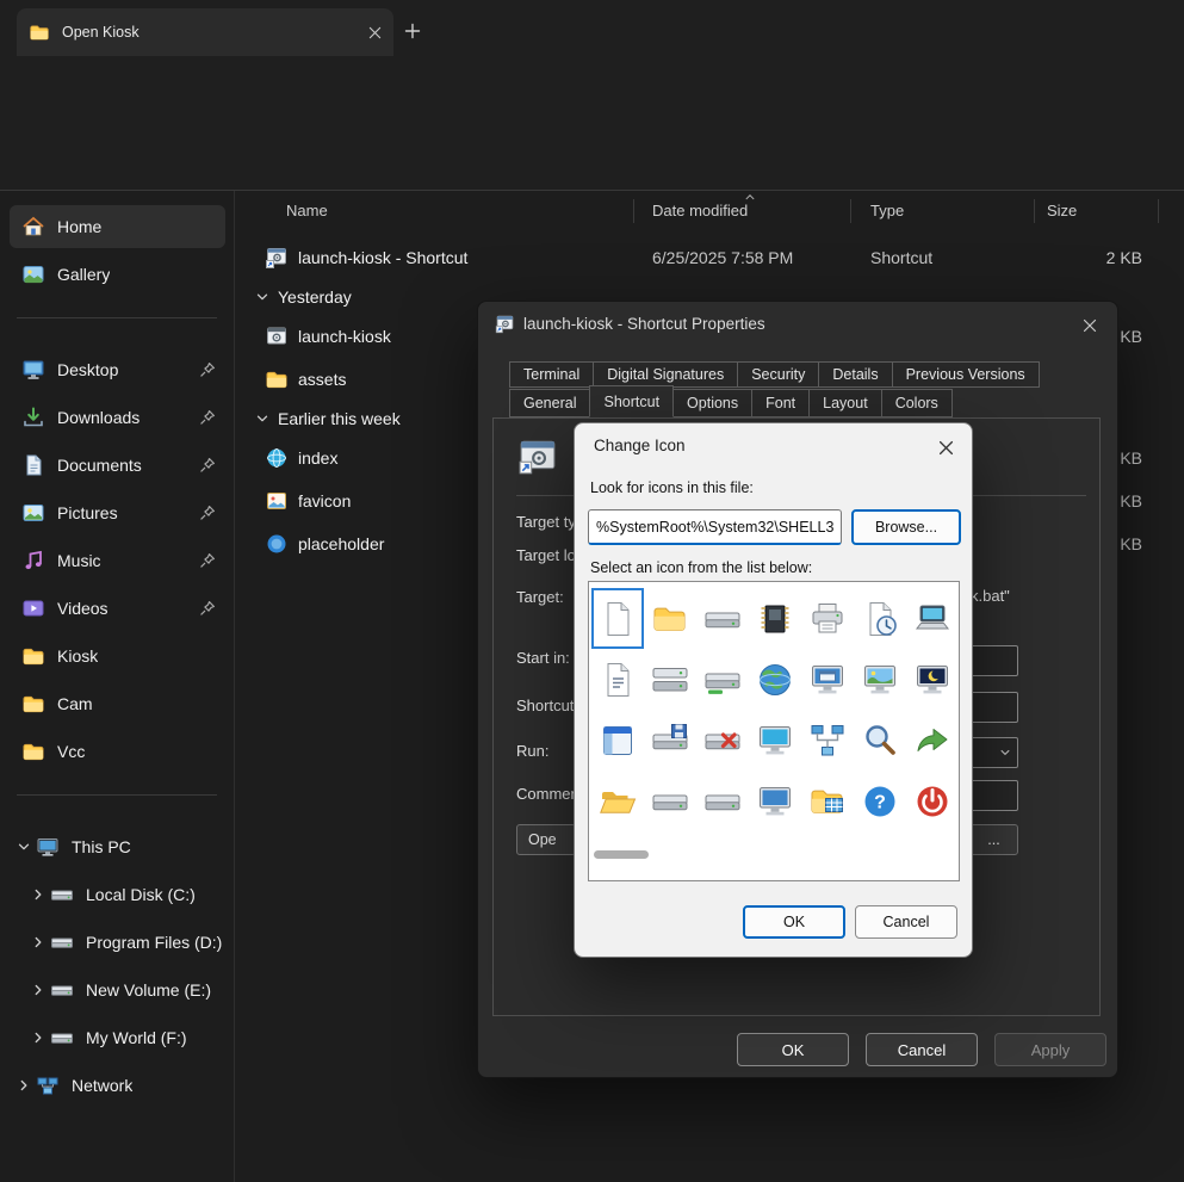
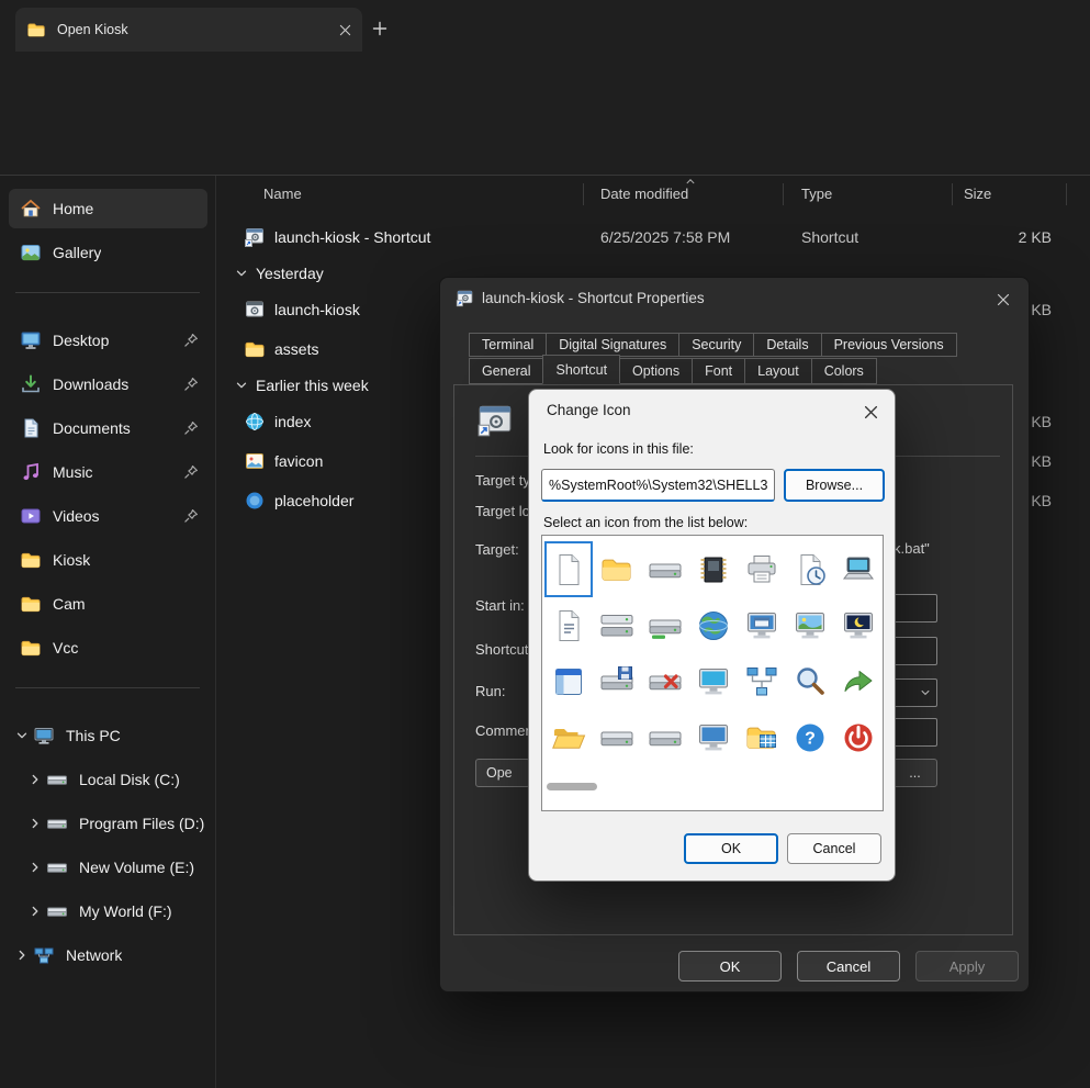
  Open Kiosk
  Home
  Gallery
  Desktop
  Downloads
  Documents
- Pictures
  Music
  Videos
  Kiosk
  Cam
  Vcc
  This PC
  Local Disk (C:)
  Program Files (D:)
  New Volume (E:)
  My World (F:)
  Network
  Name
  Date modified
  Type
  Size
  launch-kiosk - Shortcut
  6/25/2025 7:58 PM
  Shortcut
  2 KB
  Yesterday
  launch-kiosk
  KB
  assets
  Earlier this week
  index
  KB
  favicon
  KB
  placeholder
  KB
  launch-kiosk - Shortcut Properties
  Terminal
  Digital Signatures
  Security
  Details
  Previous Versions
  General
  Shortcut
  Options
  Font
  Layout
  Colors
  Target ty
  Target lo
  Target:
  Start in:
  Shortcut
  Run:
  Comme
  k.bat"
  Ope
  ...
  OK
  Cancel
  Apply
  Change Icon
  Look for icons in this file:
  %SystemRoot%\System32\SHELL3
  Browse...
  Select an icon from the list below:
  ?
  OK
  Cancel
